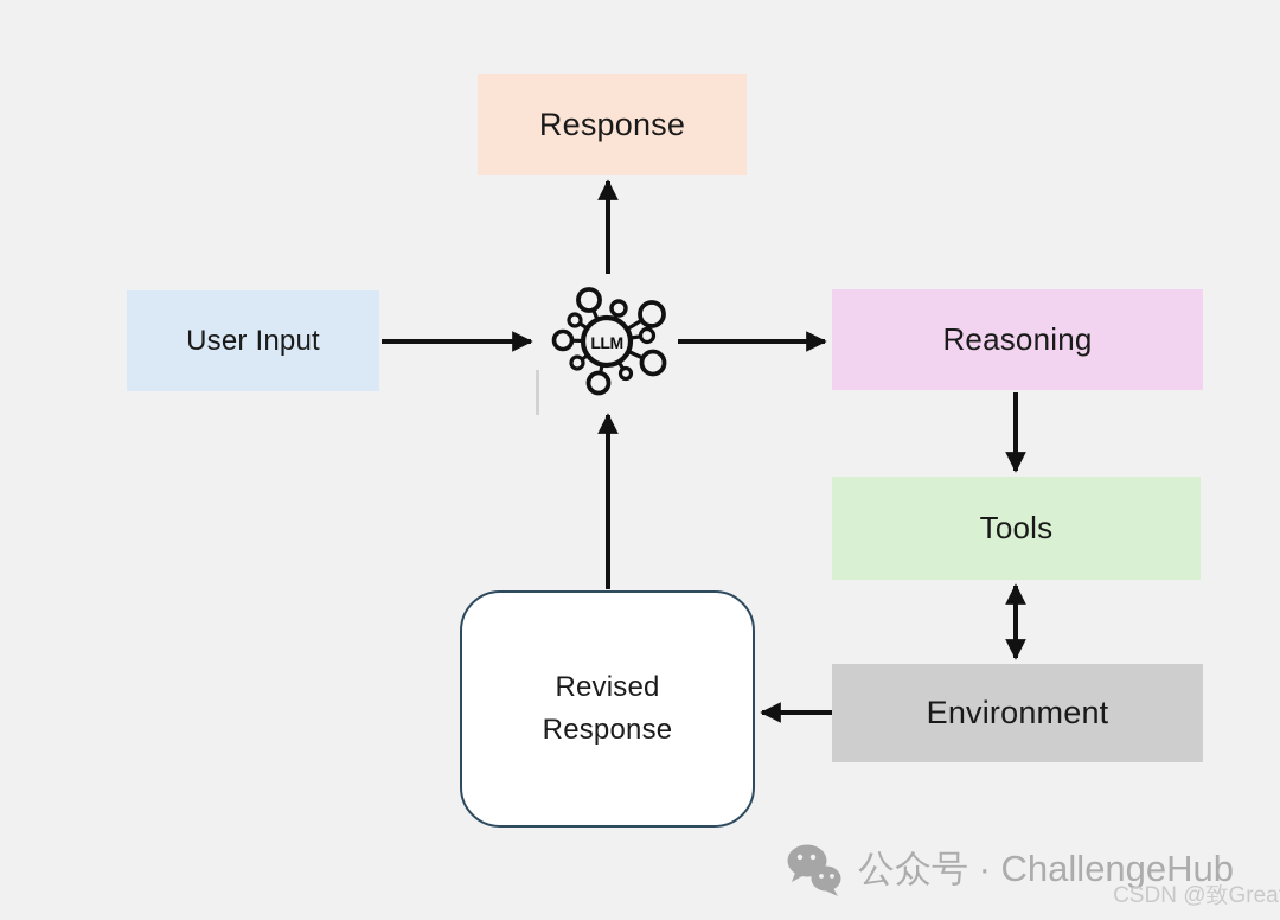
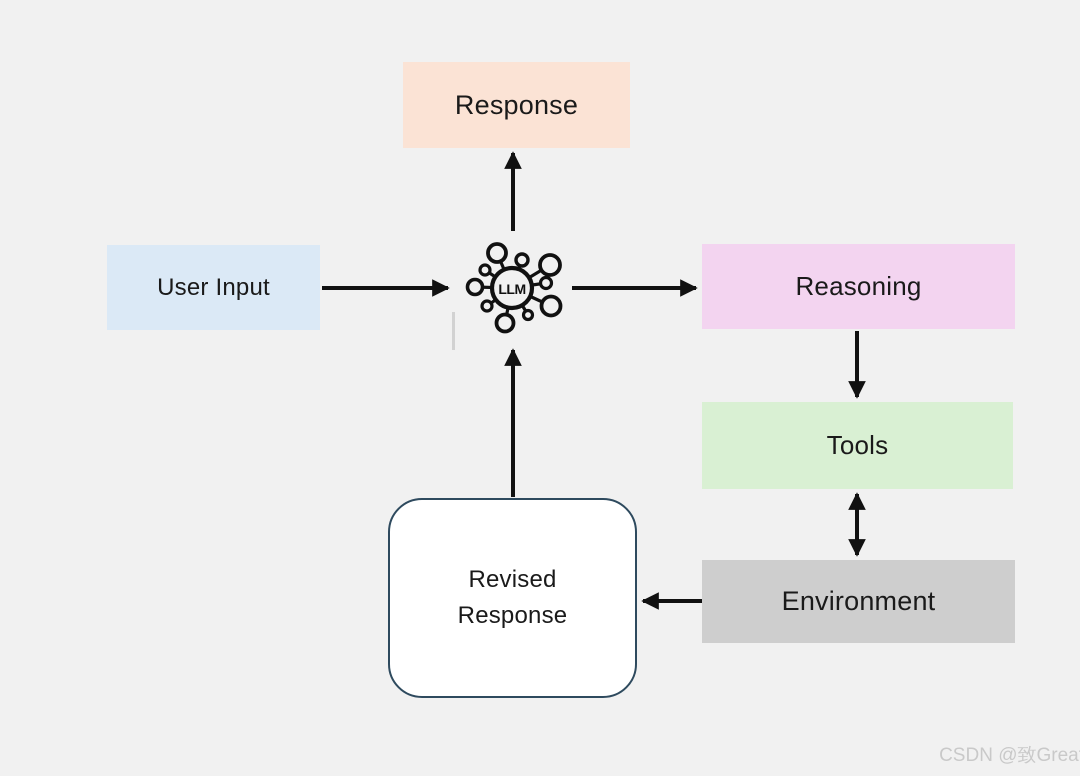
  Response
  User Input
  Reasoning
  Tools
  Environment
  Revised
  Response
  LLM
- 公众号 · ChallengeHub
  CSDN @致Grea
